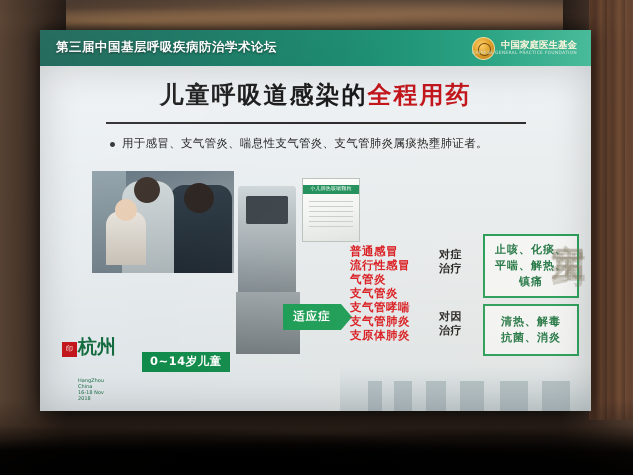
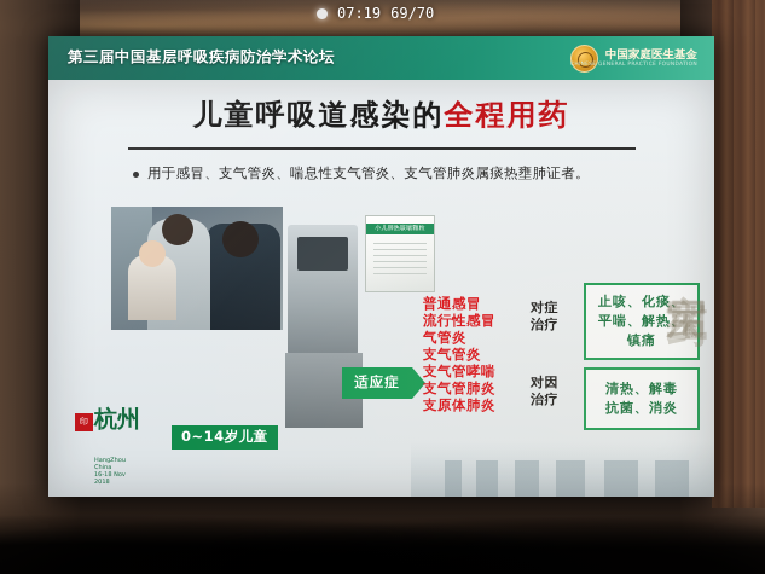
+ 07:19
+ 69/70
